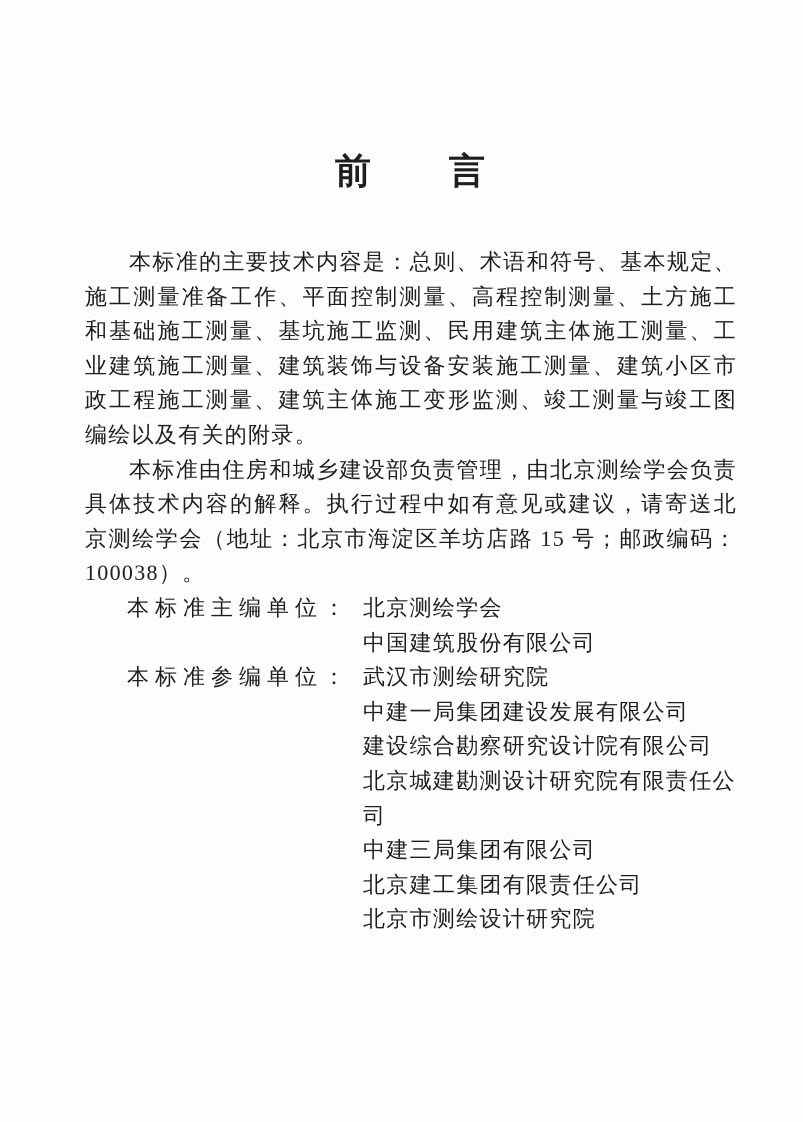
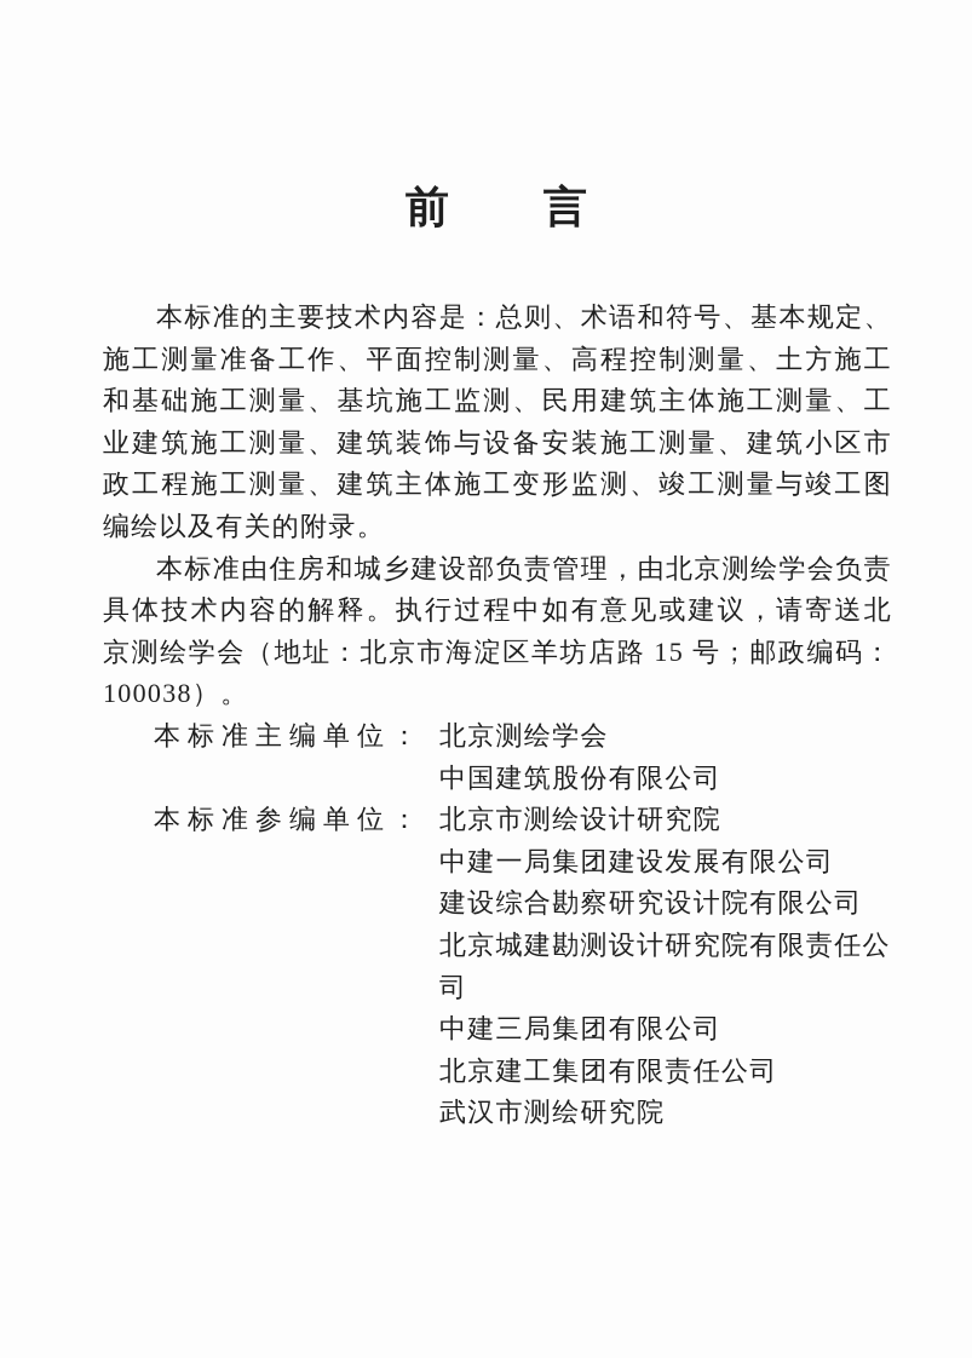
  前 言
  本标准的主要技术内容是：总则、术语和符号、基本规定、施工测量准备工作、平面控制测量、高程控制测量、土方施工和基础施工测量、基坑施工监测、民用建筑主体施工测量、工业建筑施工测量、建筑装饰与设备安装施工测量、建筑小区市政工程施工测量、建筑主体施工变形监测、竣工测量与竣工图编绘以及有关的附录。
  本标准由住房和城乡建设部负责管理，由北京测绘学会负责具体技术内容的解释。执行过程中如有意见或建议，请寄送北京测绘学会（地址：北京市海淀区羊坊店路 15 号；邮政编码：100038）。
  本标准主编单位：
  北京测绘学会
  中国建筑股份有限公司
  本标准参编单位：
- 武汉市测绘研究院
+ 北京市测绘设计研究院
  中建一局集团建设发展有限公司
  建设综合勘察研究设计院有限公司
  北京城建勘测设计研究院有限责任公司
  中建三局集团有限公司
  北京建工集团有限责任公司
- 北京市测绘设计研究院
+ 武汉市测绘研究院
